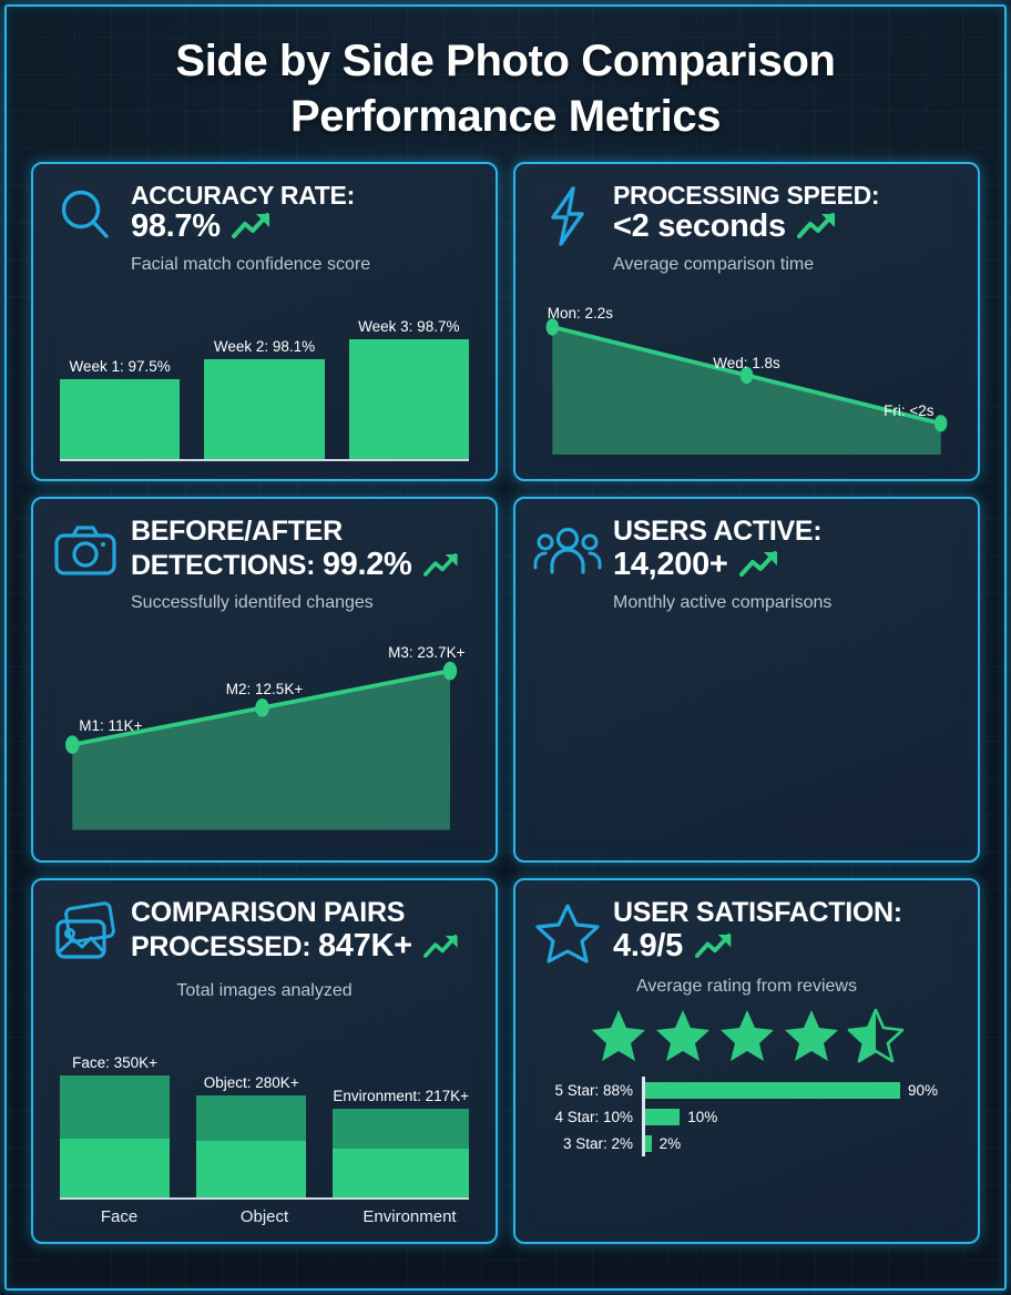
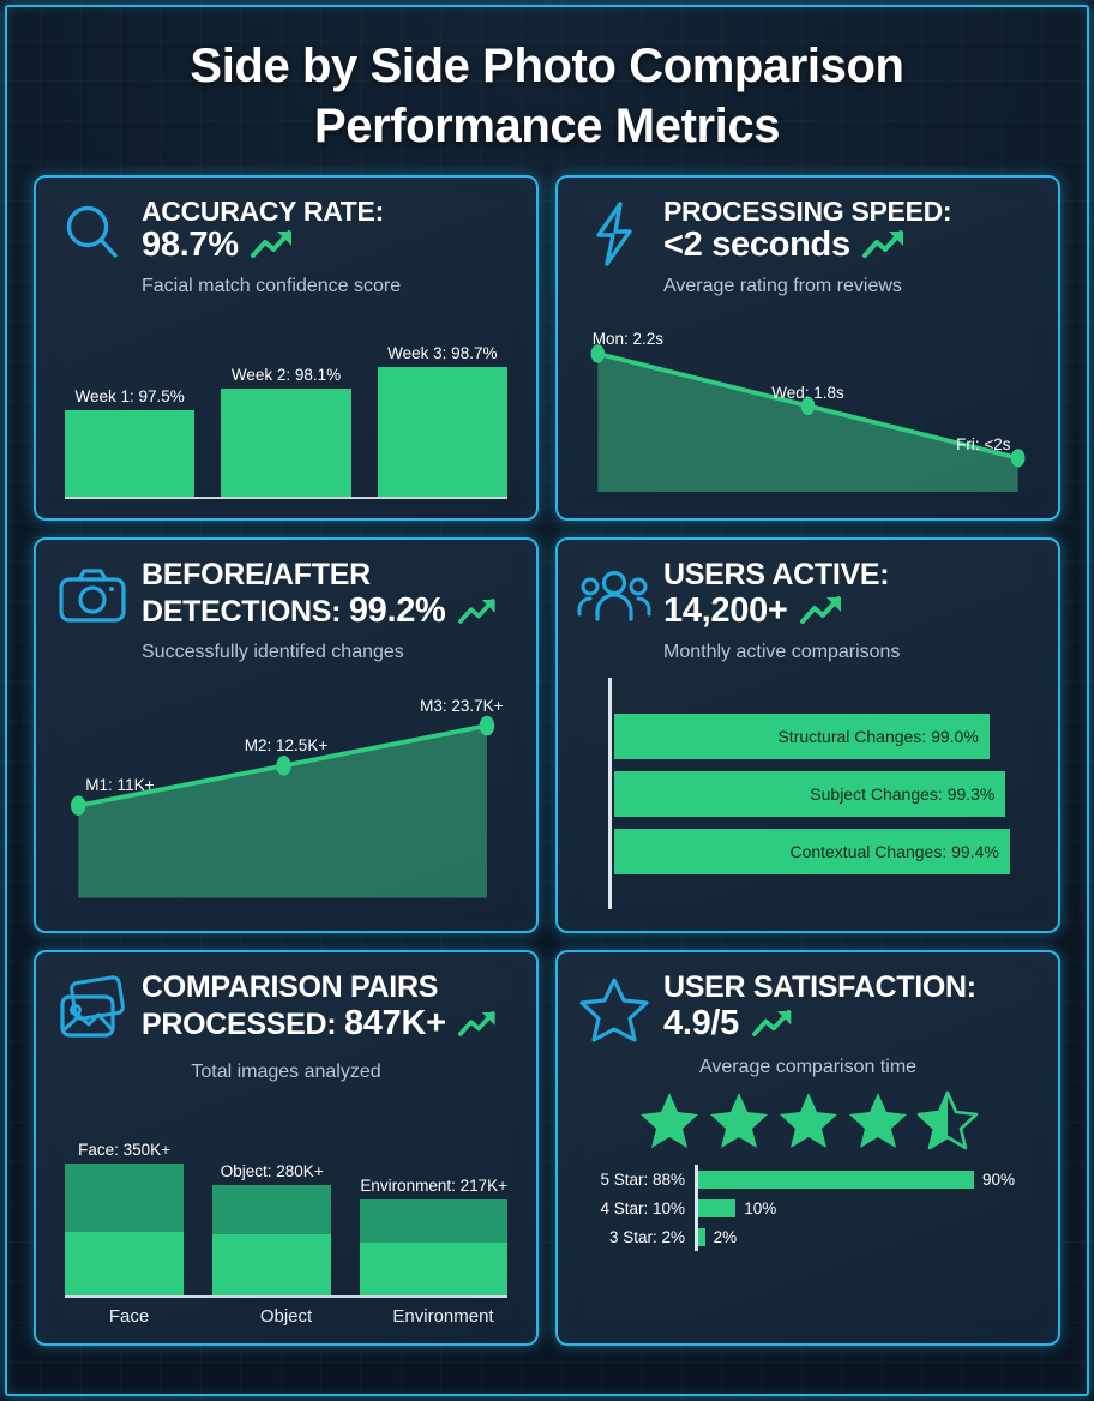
  Side by Side Photo Comparison Performance Metrics
  ACCURACY RATE:
  98.7%
  Facial match confidence score
  Week 1: 97.5%
  Week 2: 98.1%
  Week 3: 98.7%
  PROCESSING SPEED:
  <2 seconds
- Average comparison time
+ Average rating from reviews
  Mon: 2.2s
  Wed: 1.8s
  Fri: <2s
  BEFORE/AFTER DETECTIONS: 99.2%
  Successfully identifed changes
  M1: 11K+
  M2: 12.5K+
  M3: 23.7K+
  USERS ACTIVE:
  14,200+
  Monthly active comparisons
+ Structural Changes: 99.0%
+ Subject Changes: 99.3%
+ Contextual Changes: 99.4%
  COMPARISON PAIRS PROCESSED: 847K+
  Total images analyzed
  Face: 350K+
  Object: 280K+
  Environment: 217K+
  Face
  Object
  Environment
  USER SATISFACTION:
  4.9/5
- Average rating from reviews
+ Average comparison time
  5 Star: 88%
  90%
  4 Star: 10%
  10%
  3 Star: 2%
  2%
